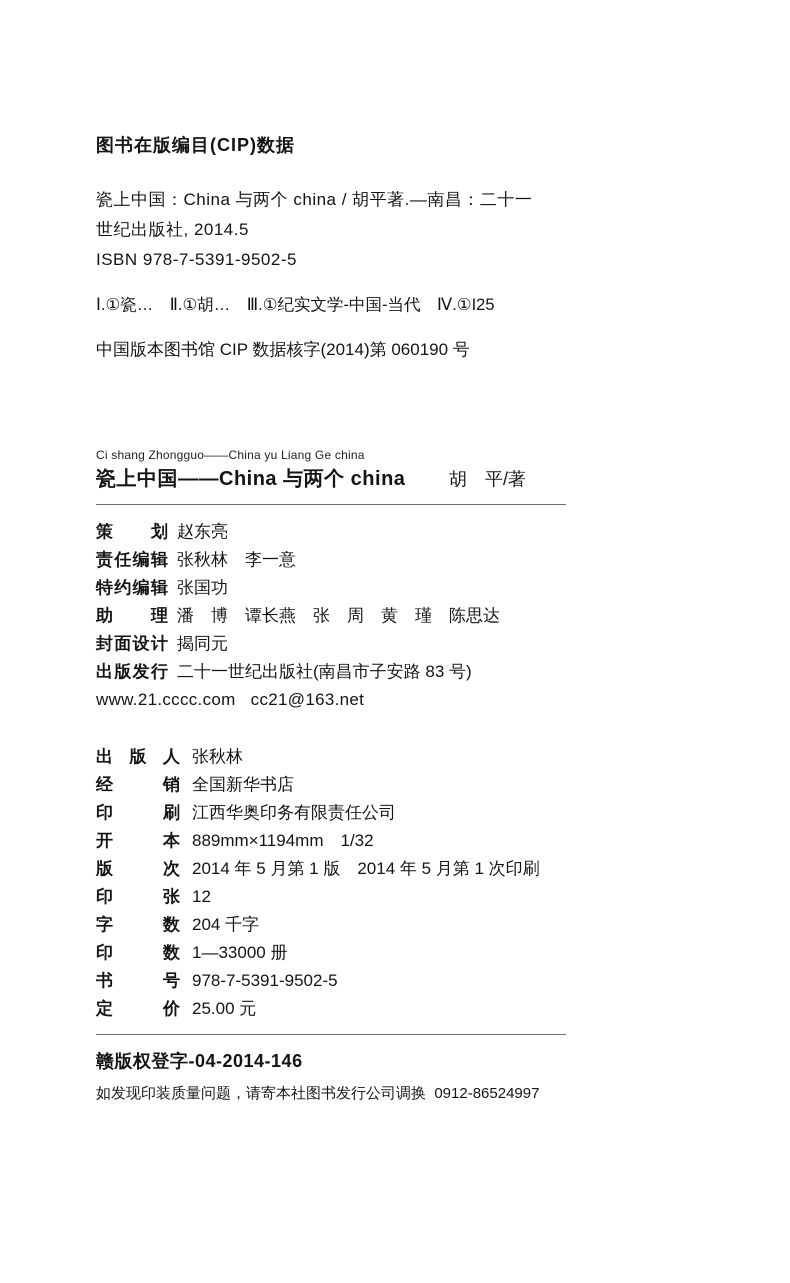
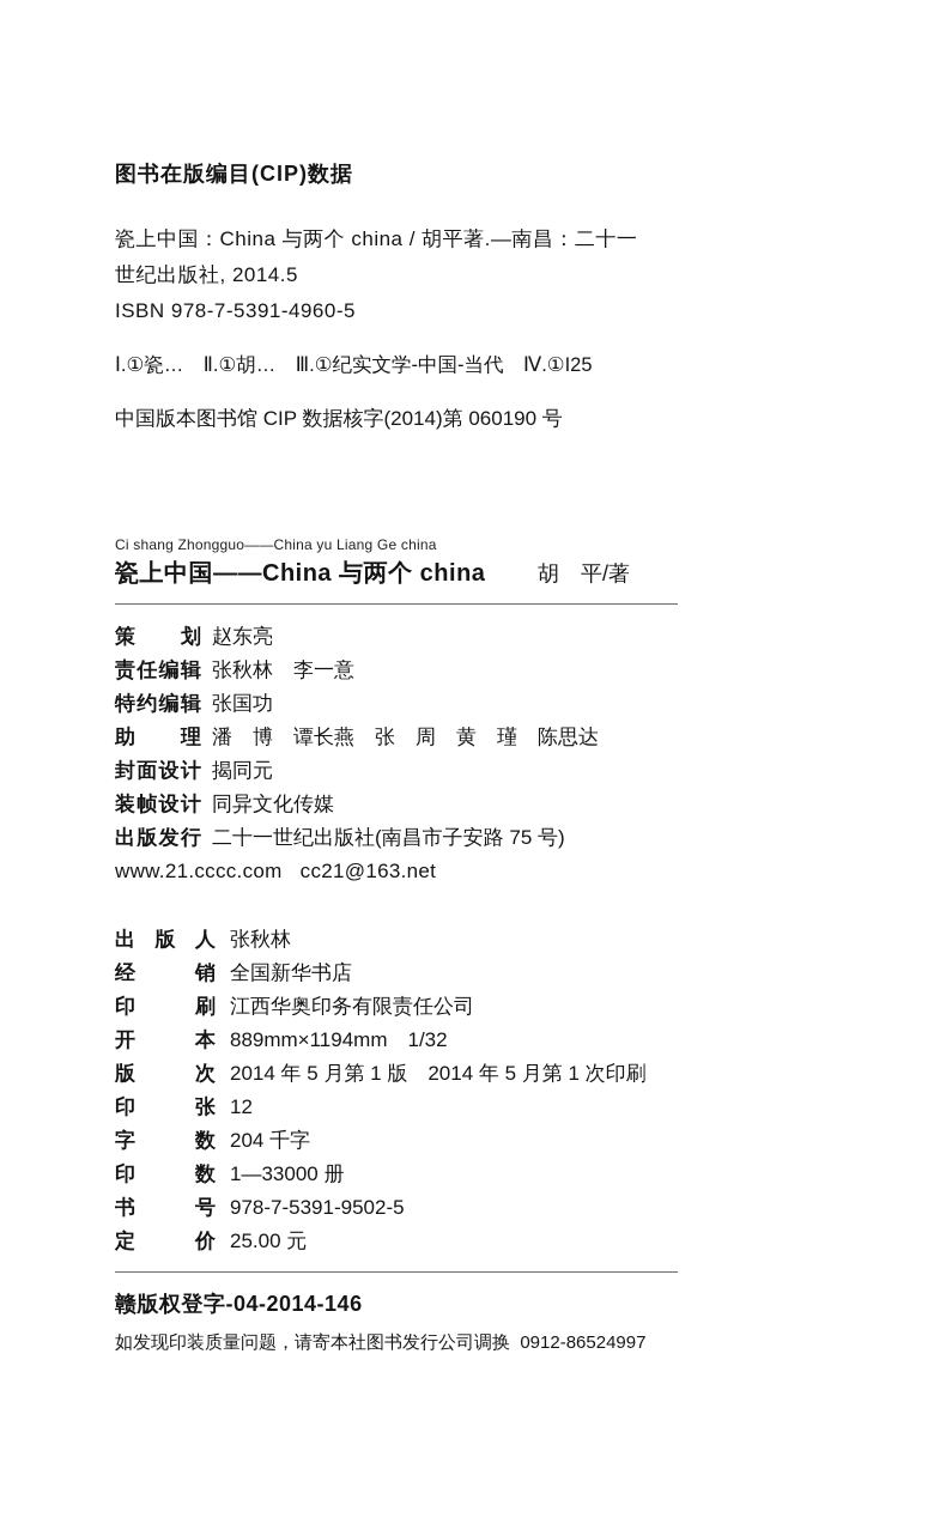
  图书在版编目(CIP)数据
  瓷上中国：China 与两个 china / 胡平著.—南昌：二十一
  世纪出版社, 2014.5
- ISBN 978-7-5391-9502-5
+ ISBN 978-7-5391-4960-5
  Ⅰ.①瓷… Ⅱ.①胡… Ⅲ.①纪实文学-中国-当代 Ⅳ.①I25
  中国版本图书馆 CIP 数据核字(2014)第 060190 号
  Ci shang Zhongguo——China yu Liang Ge china
  瓷上中国——China 与两个 china
  胡 平/著
  策划
  赵东亮
  责任编辑
  张秋林 李一意
  特约编辑
  张国功
  助理
  潘 博 谭长燕 张 周 黄 瑾 陈思达
  封面设计
  揭同元
+ 装帧设计
+ 同异文化传媒
  出版发行
- 二十一世纪出版社(南昌市子安路 83 号)
+ 二十一世纪出版社(南昌市子安路 75 号)
  www.21.cccc.com cc21@163.net
  出版人
  张秋林
  经销
  全国新华书店
  印刷
  江西华奥印务有限责任公司
  开本
  889mm×1194mm 1/32
  版次
  2014 年 5 月第 1 版 2014 年 5 月第 1 次印刷
  印张
  12
  字数
  204 千字
  印数
  1—33000 册
  书号
  978-7-5391-9502-5
  定价
  25.00 元
  赣版权登字-04-2014-146
  如发现印装质量问题，请寄本社图书发行公司调换 0912-86524997
